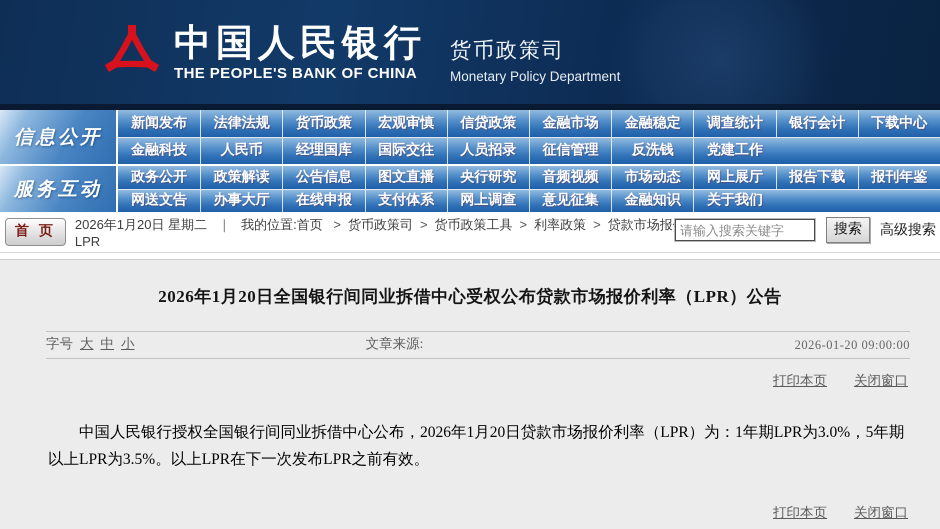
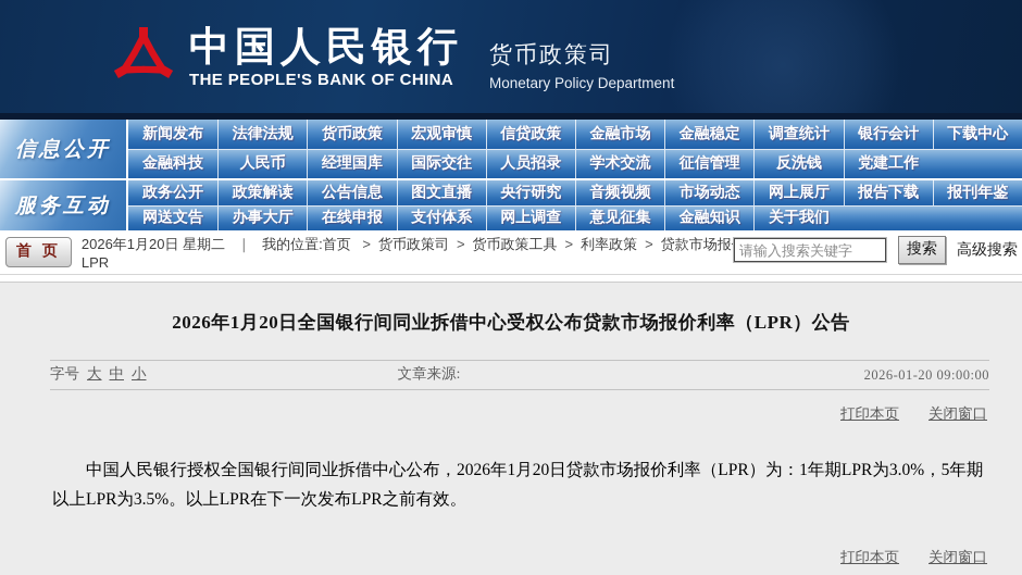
  中国人民银行
  THE PEOPLE'S BANK OF CHINA
  货币政策司
  Monetary Policy Department
  信息公开
  新闻发布
  法律法规
  货币政策
  宏观审慎
  信贷政策
  金融市场
  金融稳定
  调查统计
  银行会计
  下载中心
  金融科技
  人民币
  经理国库
  国际交往
  人员招录
+ 学术交流
  征信管理
  反洗钱
  党建工作
  服务互动
  政务公开
  政策解读
  公告信息
  图文直播
  央行研究
  音频视频
  市场动态
  网上展厅
  报告下载
  报刊年鉴
  网送文告
  办事大厅
  在线申报
  支付体系
  网上调查
  意见征集
  金融知识
  关于我们
  首 页
  2026年1月20日 星期二 ｜ 我的位置:首页 > 货币政策司 > 货币政策工具 > 利率政策 > 贷款市场报
  LPR
  请输入搜索关键字
  搜索
  高级搜索
  2026年1月20日全国银行间同业拆借中心受权公布贷款市场报价利率（LPR）公告
  字号
  大
  中
  小
  文章来源:
  2026-01-20 09:00:00
  打印本页
  关闭窗口
  中国人民银行授权全国银行间同业拆借中心公布，2026年1月20日贷款市场报价利率（LPR）为：1年期LPR为3.0%，5年期以上LPR为3.5%。以上LPR在下一次发布LPR之前有效。
  打印本页
  关闭窗口
